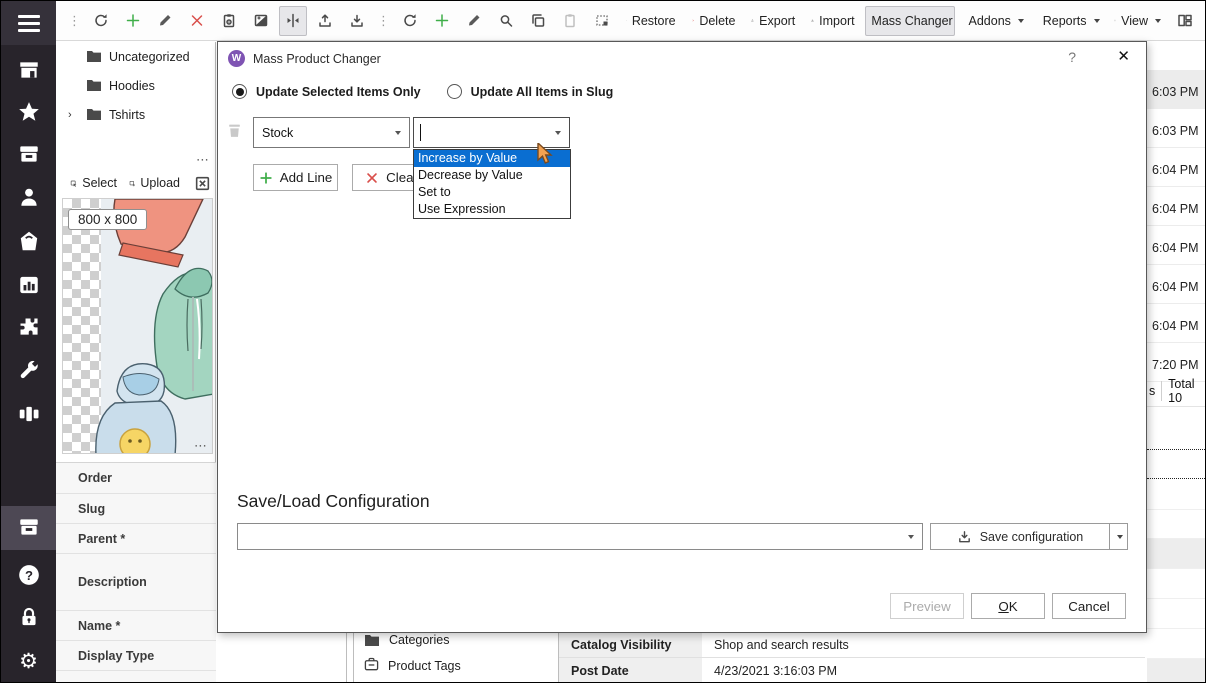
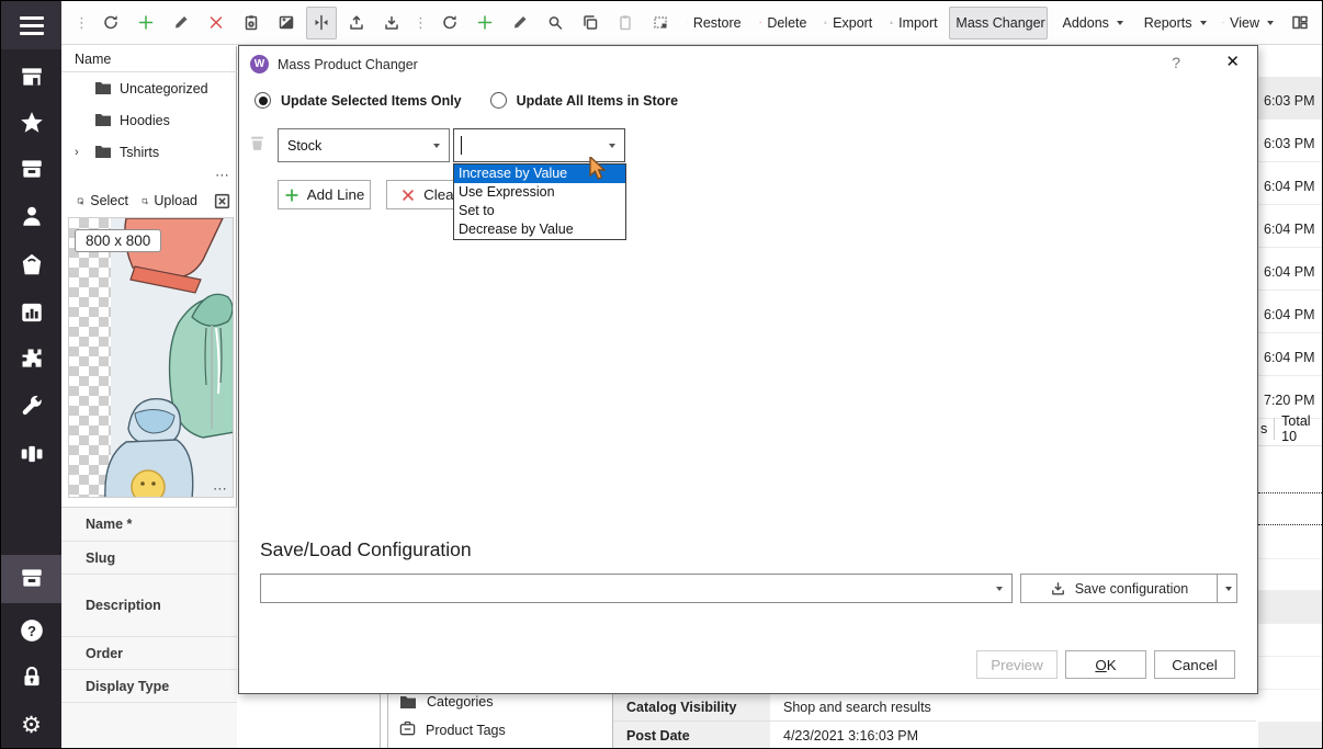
  ?
  ⚙
  ⋮
  ⋮
  Restore
  Delete
  Export
  Import
  Mass Changer
  Addons
  Reports
  View
+ Name
  Uncategorized
  Hoodies
  ›
  Tshirts
  ⋯
  Select
  Upload
  800 x 800
  ⋯
- Order
+ Name *
  Slug
- Parent *
  Description
- Name *
+ Order
  Display Type
  6:03 PM
  6:03 PM
  6:04 PM
  6:04 PM
  6:04 PM
  6:04 PM
  6:04 PM
  7:20 PM
  s
  Total 10
  Categories
  Product Tags
  Catalog Visibility
  Shop and search results
  Post Date
  4/23/2021 3:16:03 PM
  W
  Mass Product Changer
  ?
  ✕
  Update Selected Items Only
- Update All Items in Slug
+ Update All Items in Store
  Stock
  Add Line
  Increase by Value
- Decrease by Value
+ Use Expression
  Set to
- Use Expression
+ Decrease by Value
  Save/Load Configuration
  Save configuration
  Preview
  OK
  Cancel
